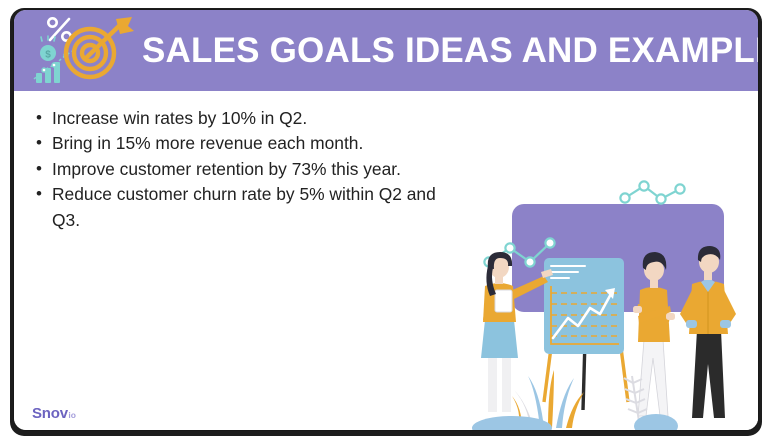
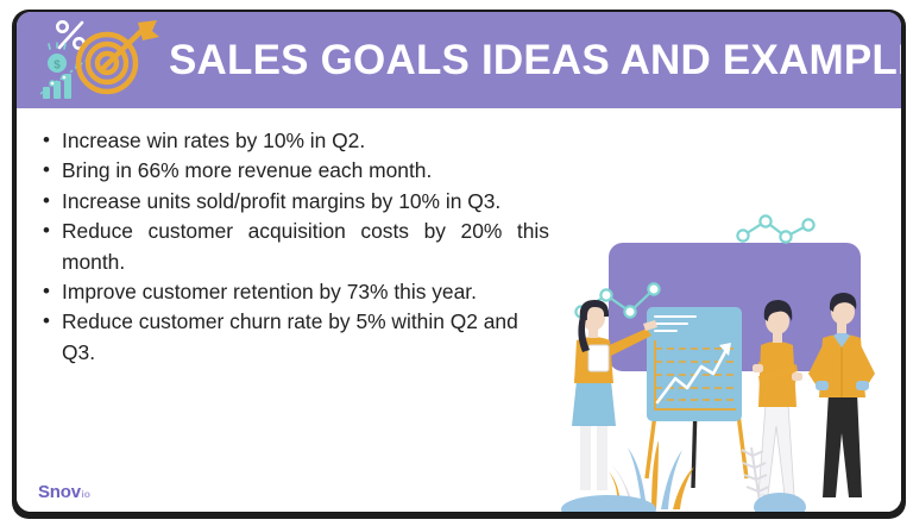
  $
  SALES GOALS IDEAS AND EXAMPL
  Increase win rates by 10% in Q2.
- Bring in 15% more revenue each month.
+ Bring in 66% more revenue each month.
+ Increase units sold/profit margins by 10% in Q3.
+ Reduce customer acquisition costs by 20% this month.
  Improve customer retention by 73% this year.
  Reduce customer churn rate by 5% within Q2 and Q3.
  Snov
  io
